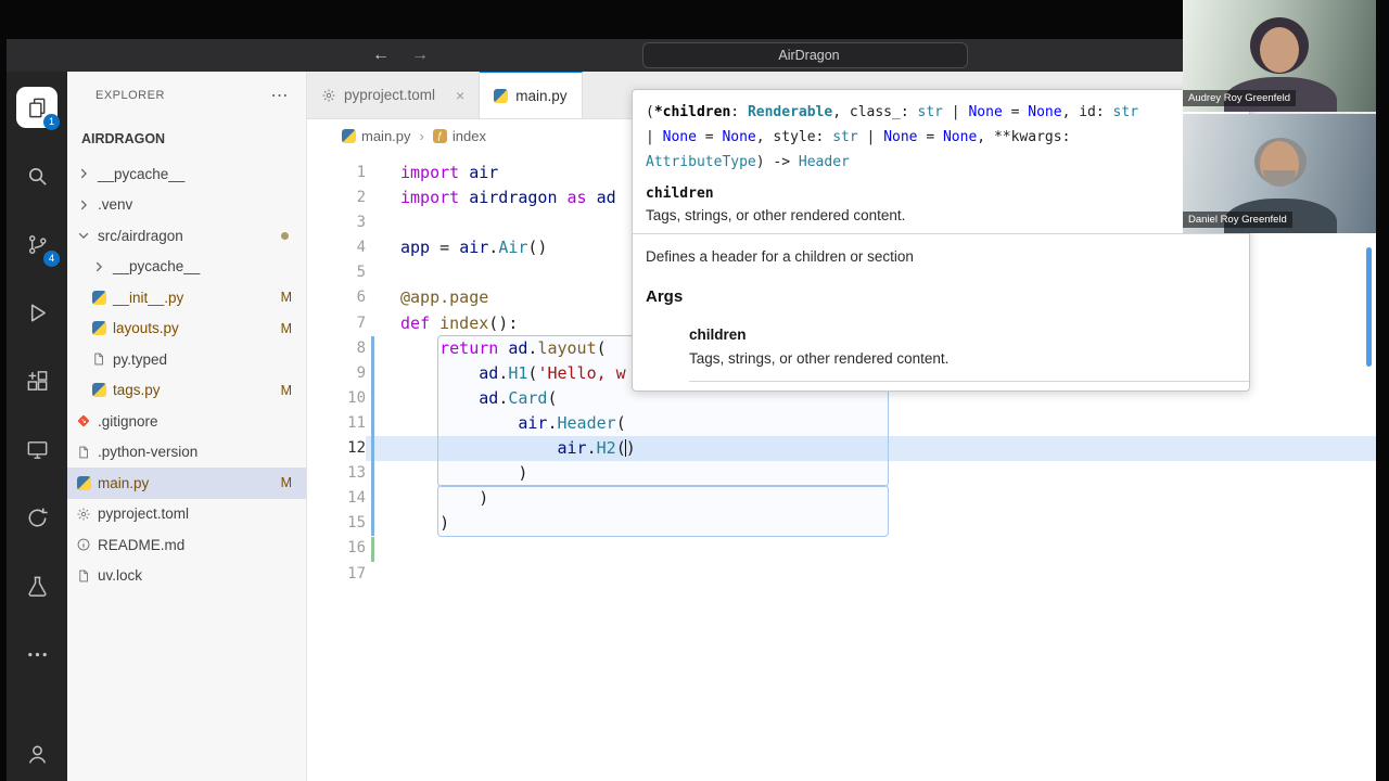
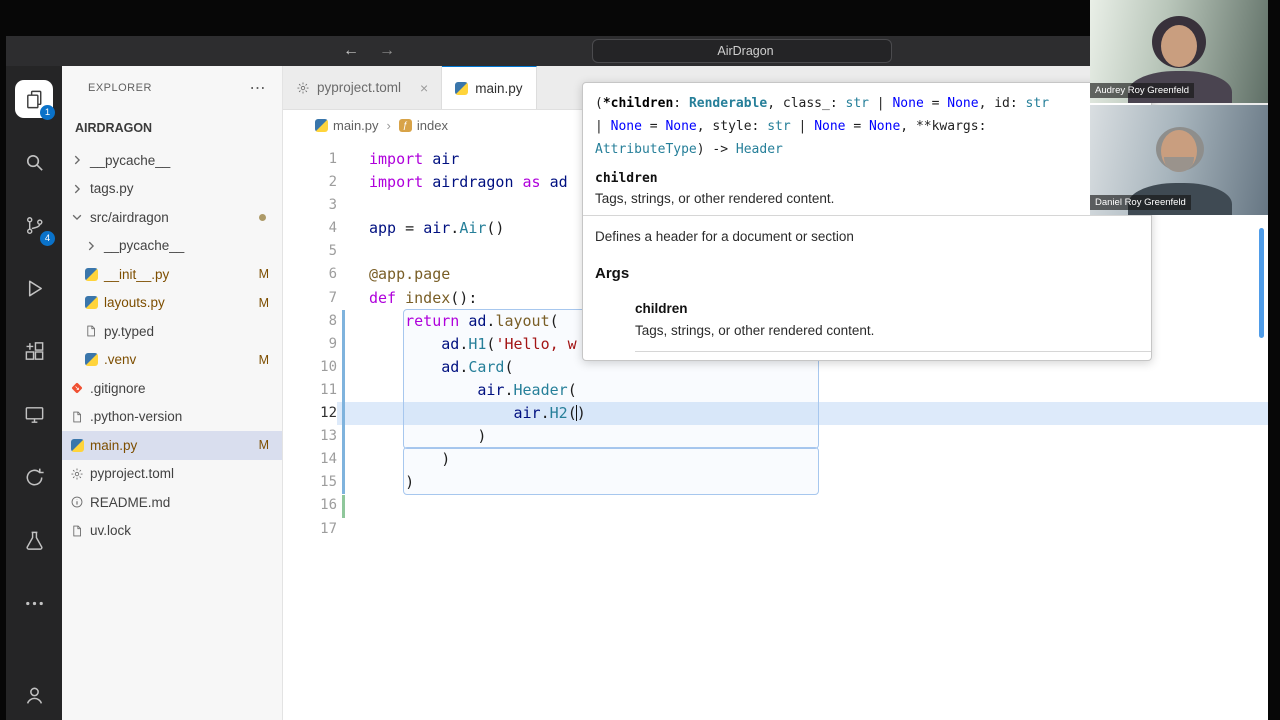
  ←
  →
  AirDragon
  1
  4
  EXPLORER
  ⋯
  AIRDRAGON
  __pycache__
- .venv
+ tags.py
  src/airdragon
  __pycache__
  __init__.py
  M
  layouts.py
  M
  py.typed
- tags.py
+ .venv
  M
  .gitignore
  .python-version
  main.py
  M
  pyproject.toml
  README.md
  uv.lock
  pyproject.toml
  ×
  main.py
  main.py
  ›
  ƒ
  index
  1
  2
  3
  4
  5
  6
  7
  8
  9
  10
  11
  12
  13
  14
  15
  16
  17
  import air
  import airdragon as ad
  app = air.Air()
  @app.page
  def index():
  return ad.layout(
  ad.H1('Hello, w
  ad.Card(
  air.Header(
  air.H2()
  )
  )
  )
  (*children: Renderable, class_: str | None = None, id: str
  | None = None, style: str | None = None, **kwargs:
  AttributeType) -> Header
  children
  Tags, strings, or other rendered content.
- Defines a header for a children or section
+ Defines a header for a document or section
  Args
  children
  Tags, strings, or other rendered content.
  Audrey Roy Greenfeld
  Daniel Roy Greenfeld
